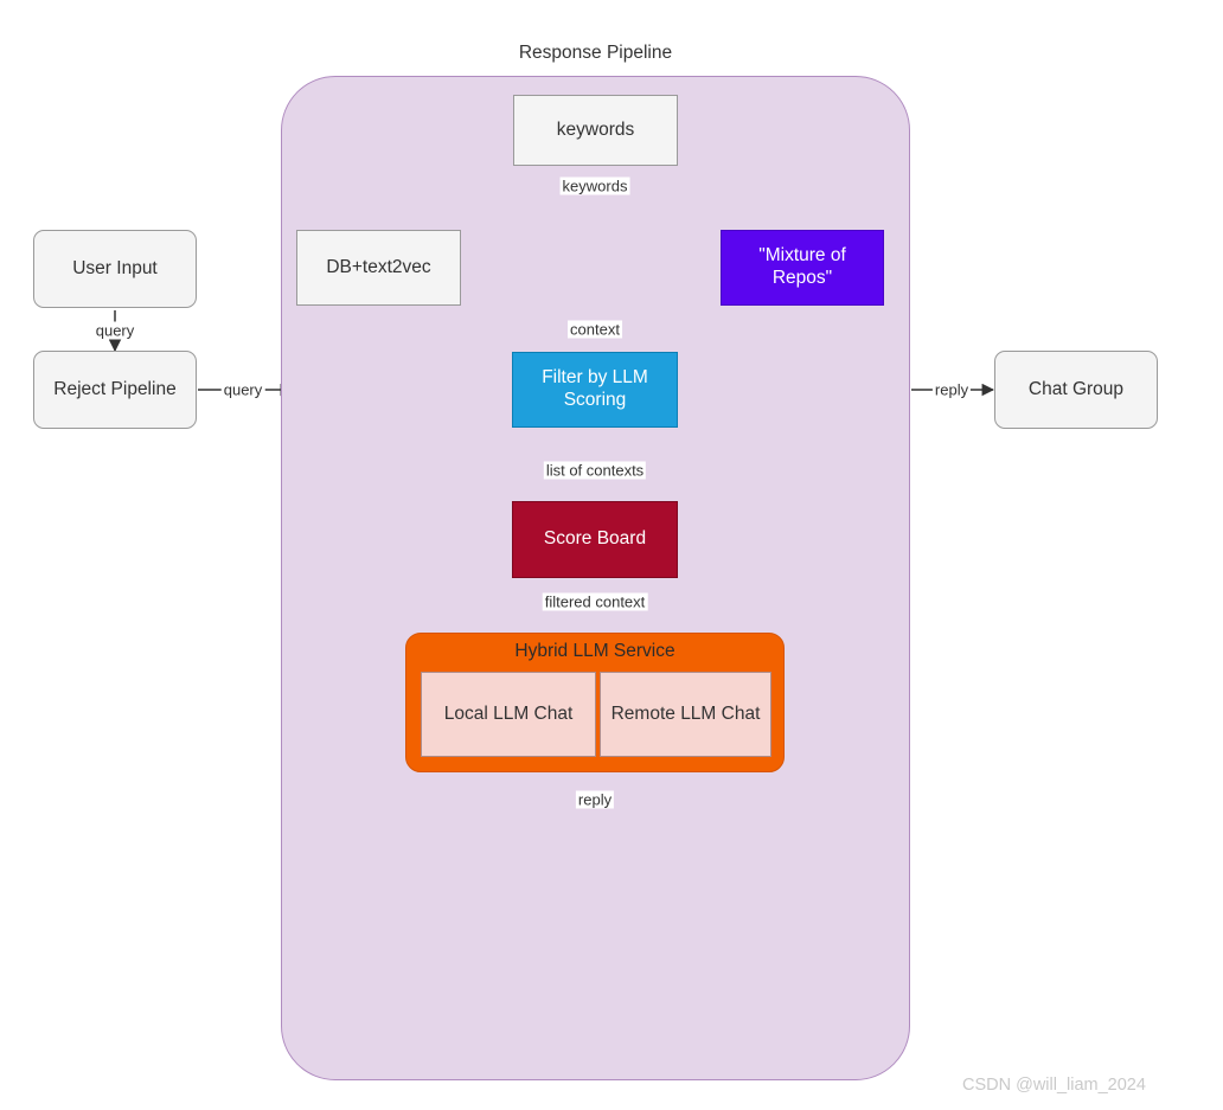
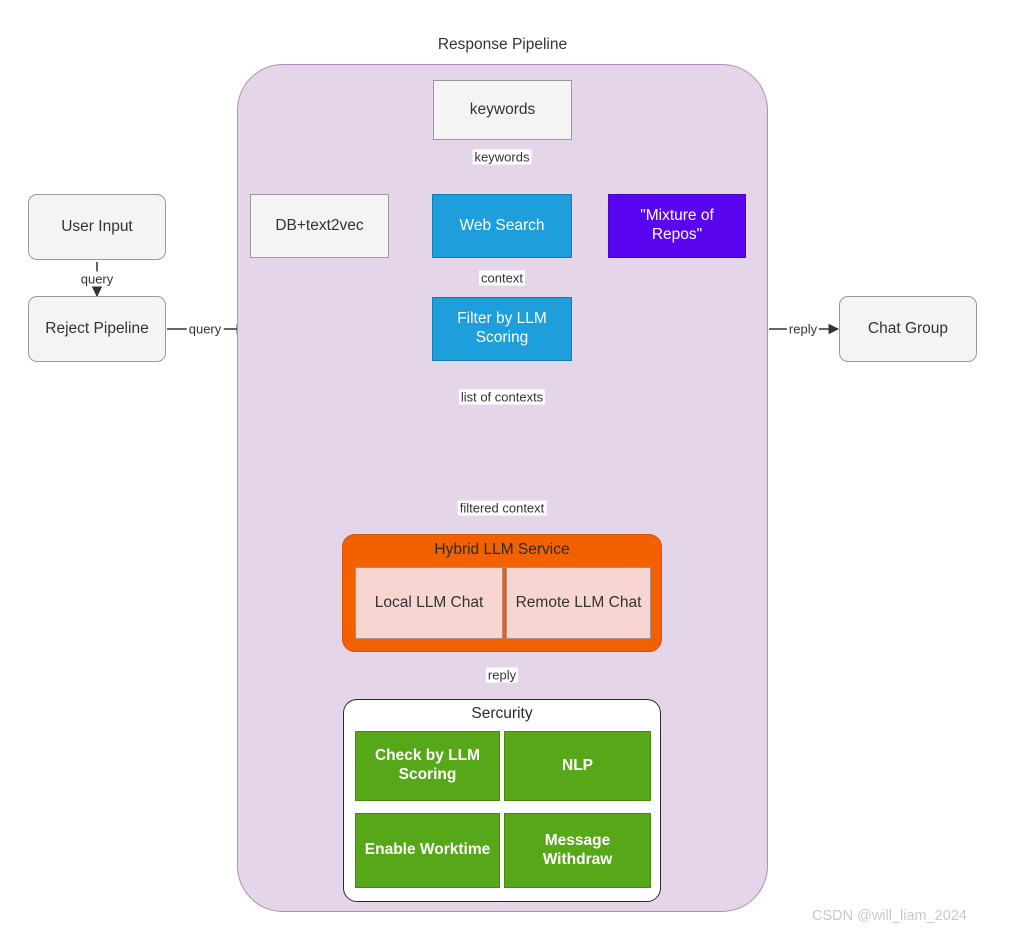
  Response Pipeline
  User Input
  Reject Pipeline
  Chat Group
  keywords
  DB+text2vec
+ Web Search
  "Mixture of Repos"
  Filter by LLM Scoring
- Score Board
  Hybrid LLM Service
  Local LLM Chat
  Remote LLM Chat
+ Sercurity
+ Check by LLM Scoring
+ NLP
+ Enable Worktime
+ Message Withdraw
  query
  query
  keywords
  context
  list of contexts
  filtered context
  reply
  reply
  CSDN @will_liam_2024
